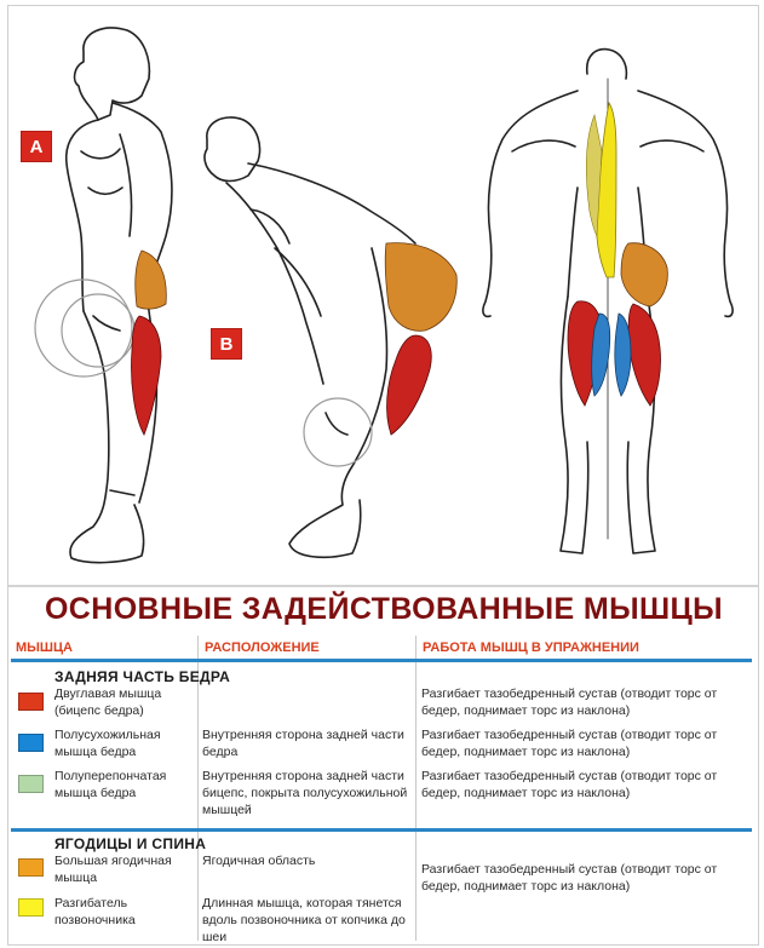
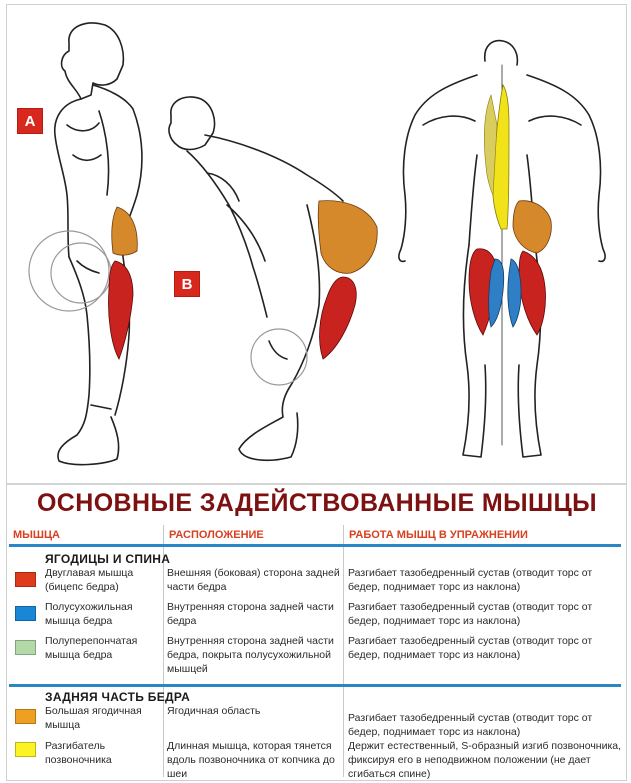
  A
  B
  ОСНОВНЫЕ ЗАДЕЙСТВОВАННЫЕ МЫШЦЫ
  МЫШЦА
  РАСПОЛОЖЕНИЕ
  РАБОТА МЫШЦ В УПРАЖНЕНИИ
- ЗАДНЯЯ ЧАСТЬ БЕДРА
+ ЯГОДИЦЫ И СПИНА
  Двуглавая мышца (бицепс бедра)
+ Внешняя (боковая) сторона задней части бедра
  Разгибает тазобедренный сустав (отводит торс от бедер, поднимает торс из наклона)
  Полусухожильная мышца бедра
  Внутренняя сторона задней части бедра
  Разгибает тазобедренный сустав (отводит торс от бедер, поднимает торс из наклона)
  Полуперепончатая мышца бедра
- Внутренняя сторона задней части бицепс, покрыта полусухожильной мышцей
+ Внутренняя сторона задней части бедра, покрыта полусухожильной мышцей
  Разгибает тазобедренный сустав (отводит торс от бедер, поднимает торс из наклона)
- ЯГОДИЦЫ И СПИНА
+ ЗАДНЯЯ ЧАСТЬ БЕДРА
  Большая ягодичная мышца
  Ягодичная область
  Разгибает тазобедренный сустав (отводит торс от бедер, поднимает торс из наклона)
  Разгибатель позвоночника
  Длинная мышца, которая тянется вдоль позвоночника от копчика до шеи
+ Держит естественный, S-образный изгиб позвоночника, фиксируя его в неподвижном положении (не дает сгибаться спине)
